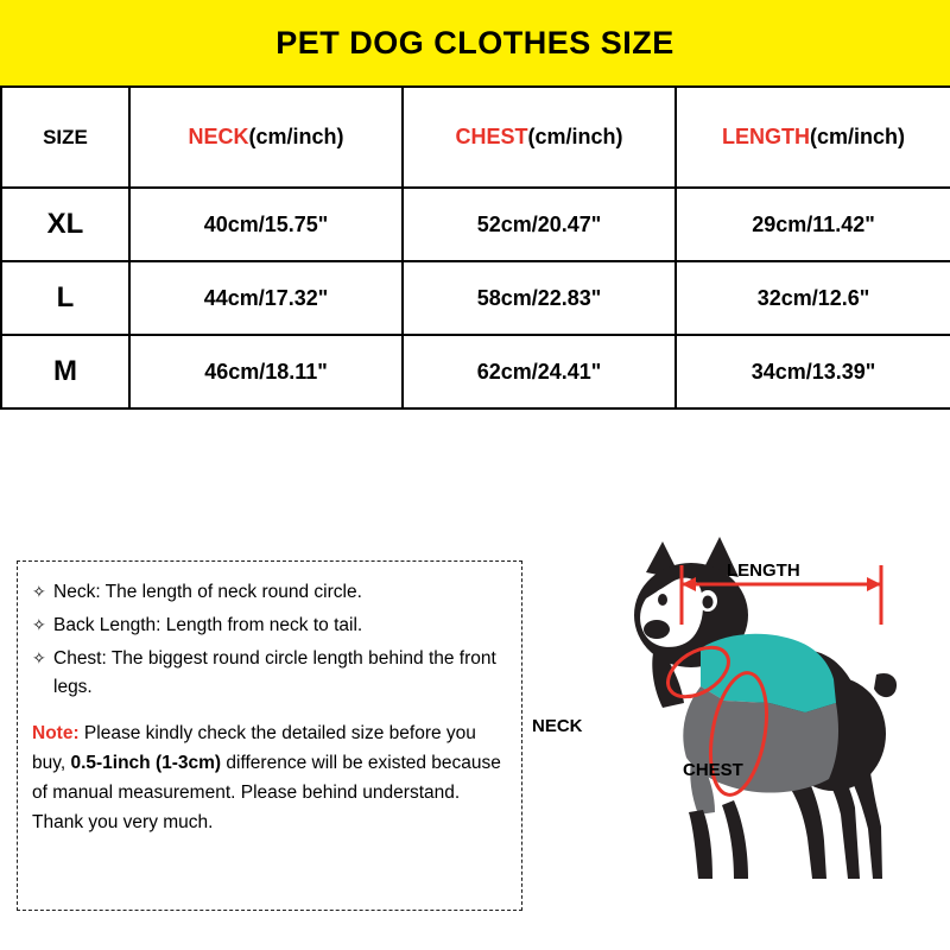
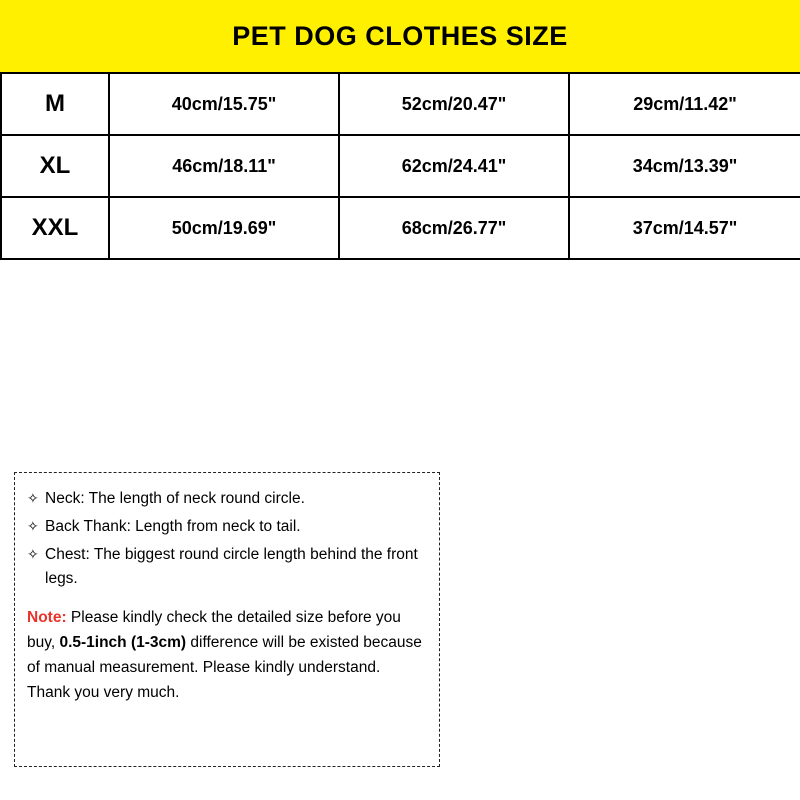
  PET DOG CLOTHES SIZE
- SIZE	NECK(cm/inch)	CHEST(cm/inch)	LENGTH(cm/inch)
- XL	40cm/15.75"	52cm/20.47"	29cm/11.42"
+ M	40cm/15.75"	52cm/20.47"	29cm/11.42"
- L	44cm/17.32"	58cm/22.83"	32cm/12.6"
- M	46cm/18.11"	62cm/24.41"	34cm/13.39"
+ XL	46cm/18.11"	62cm/24.41"	34cm/13.39"
+ XXL	50cm/19.69"	68cm/26.77"	37cm/14.57"
  ✧
  Neck: The length of neck round circle.
  ✧
- Back Length: Length from neck to tail.
+ Back Thank: Length from neck to tail.
  ✧
  Chest: The biggest round circle length behind the front legs.
- Note: Please kindly check the detailed size before you buy, 0.5-1inch (1-3cm) difference will be existed because of manual measurement. Please behind understand. Thank you very much.
+ Note: Please kindly check the detailed size before you buy, 0.5-1inch (1-3cm) difference will be existed because of manual measurement. Please kindly understand. Thank you very much.
- LENGTH
- NECK
- CHEST
